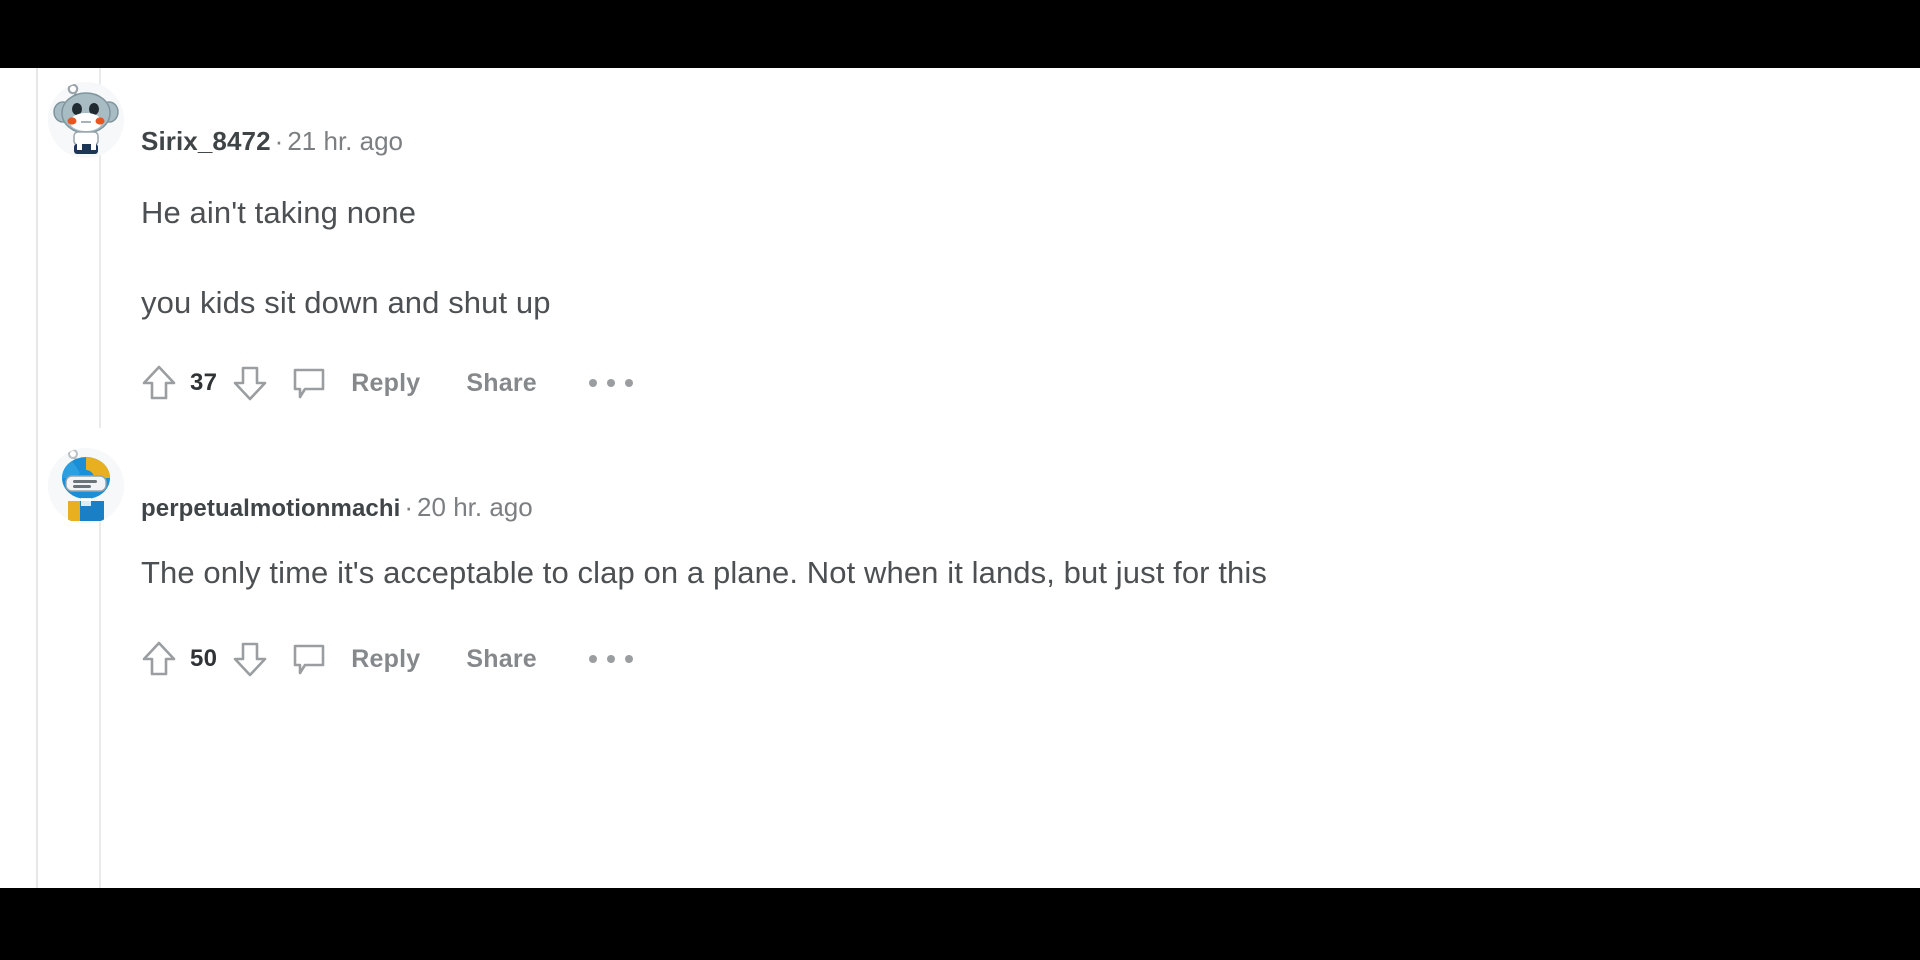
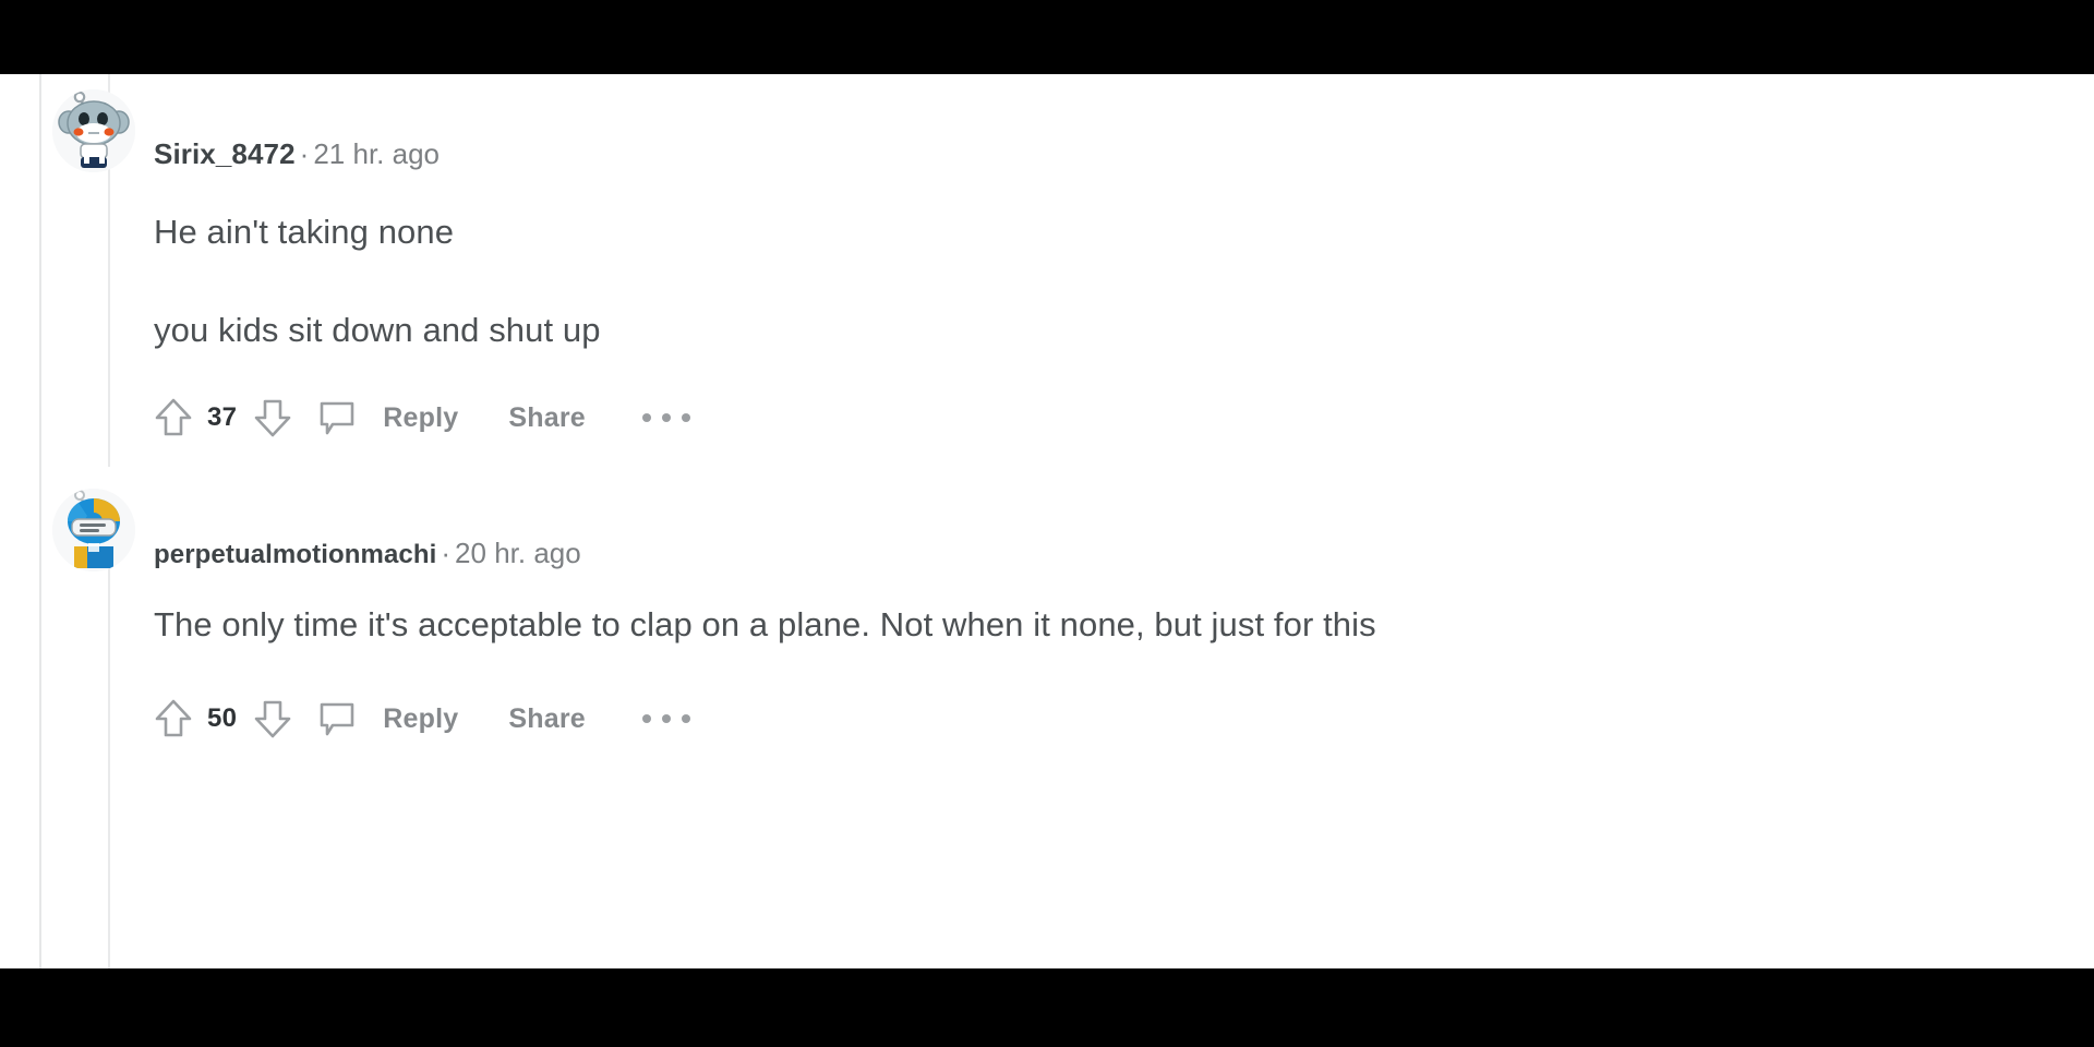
  Sirix_8472 · 21 hr. ago
  He ain't taking none
  you kids sit down and shut up
  37
  Reply
  Share
  perpetualmotionmachi · 20 hr. ago
- The only time it's acceptable to clap on a plane. Not when it lands, but just for this
+ The only time it's acceptable to clap on a plane. Not when it none, but just for this
  50
  Reply
  Share
